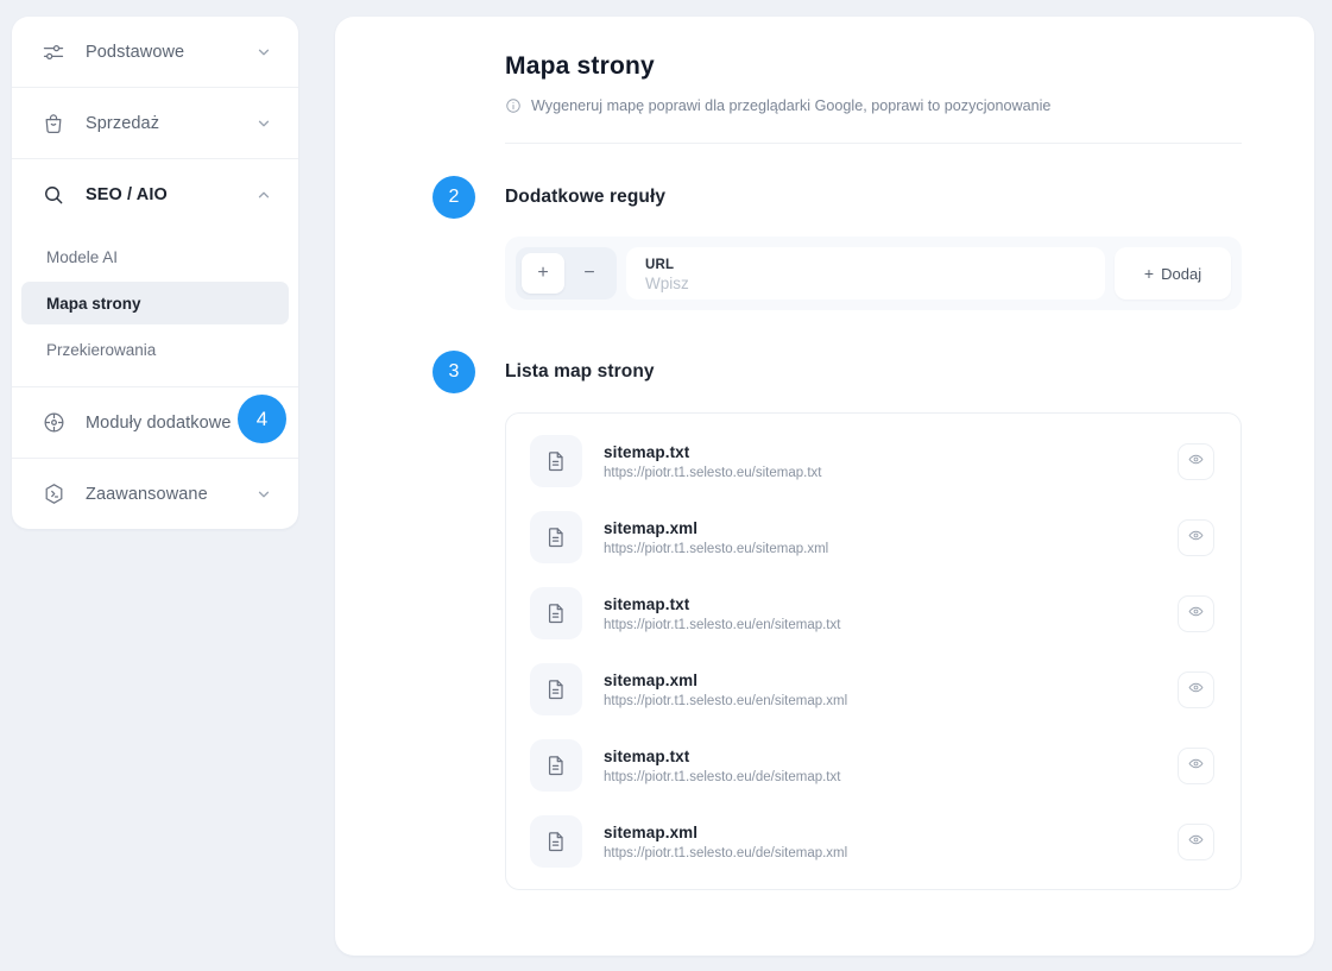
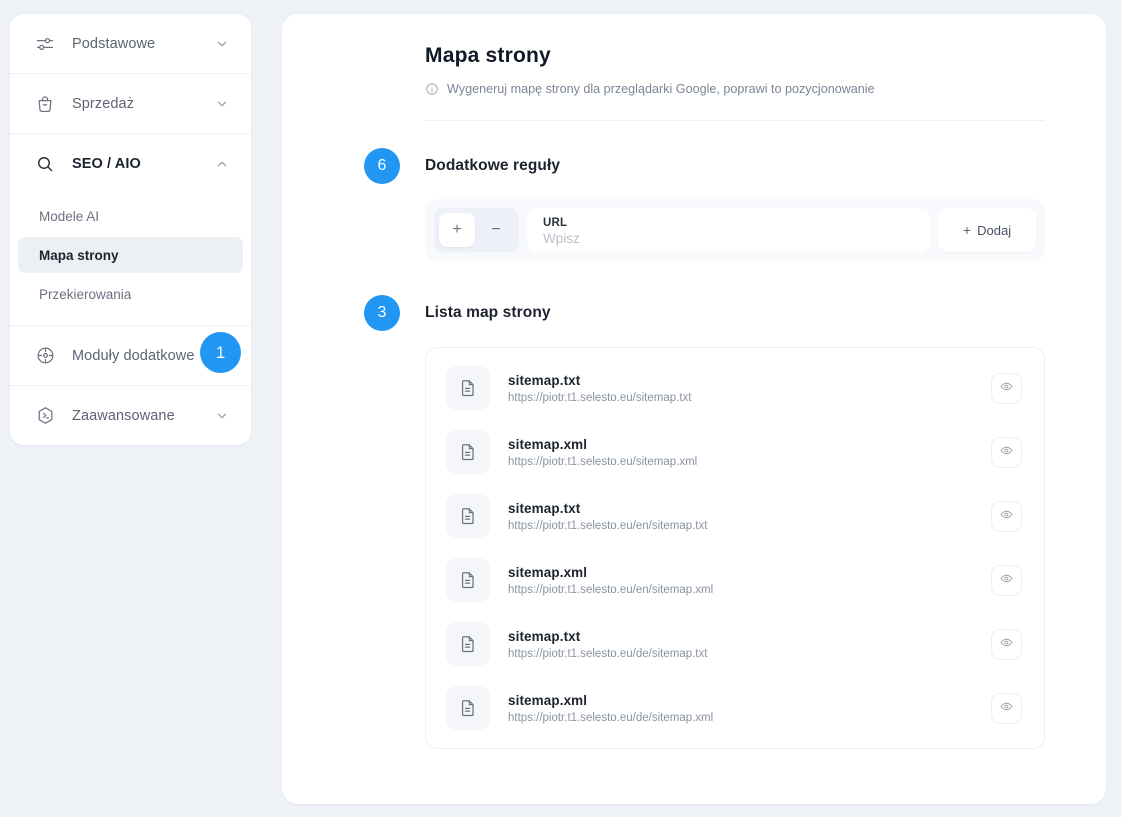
  Podstawowe
  Sprzedaż
  SEO / AIO
  Modele AI
  Mapa strony
  Przekierowania
  Moduły dodatkowe
  Zaawansowane
- 4
+ 1
  Mapa strony
- Wygeneruj mapę poprawi dla przeglądarki Google, poprawi to pozycjonowanie
+ Wygeneruj mapę strony dla przeglądarki Google, poprawi to pozycjonowanie
- 2
+ 6
  Dodatkowe reguły
  +
  −
  URL
  Wpisz
  +
  Dodaj
  3
  Lista map strony
  sitemap.txt
  https://piotr.t1.selesto.eu/sitemap.txt
  sitemap.xml
  https://piotr.t1.selesto.eu/sitemap.xml
  sitemap.txt
  https://piotr.t1.selesto.eu/en/sitemap.txt
  sitemap.xml
  https://piotr.t1.selesto.eu/en/sitemap.xml
  sitemap.txt
  https://piotr.t1.selesto.eu/de/sitemap.txt
  sitemap.xml
  https://piotr.t1.selesto.eu/de/sitemap.xml
